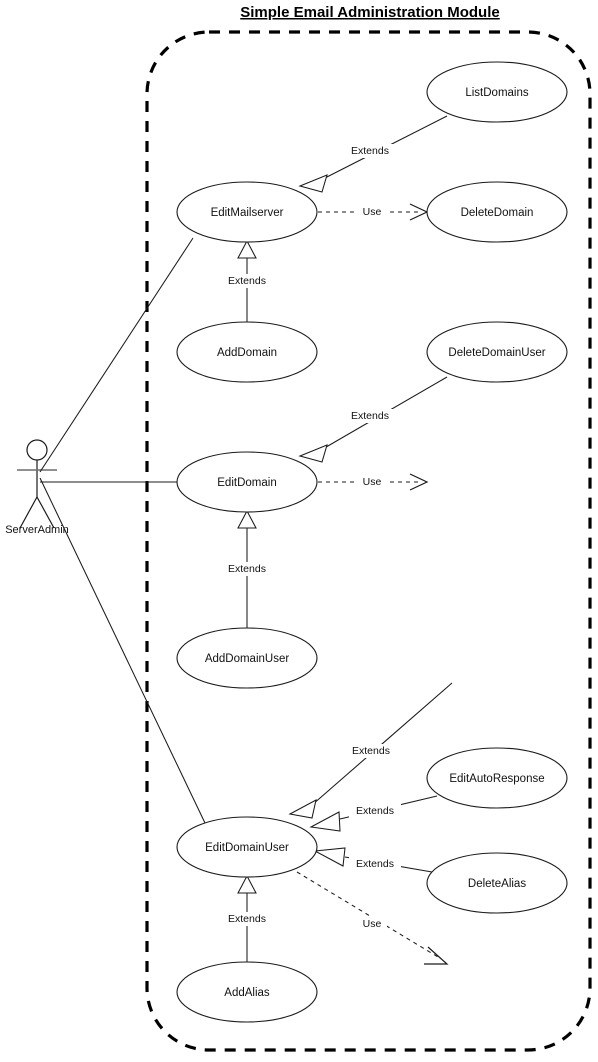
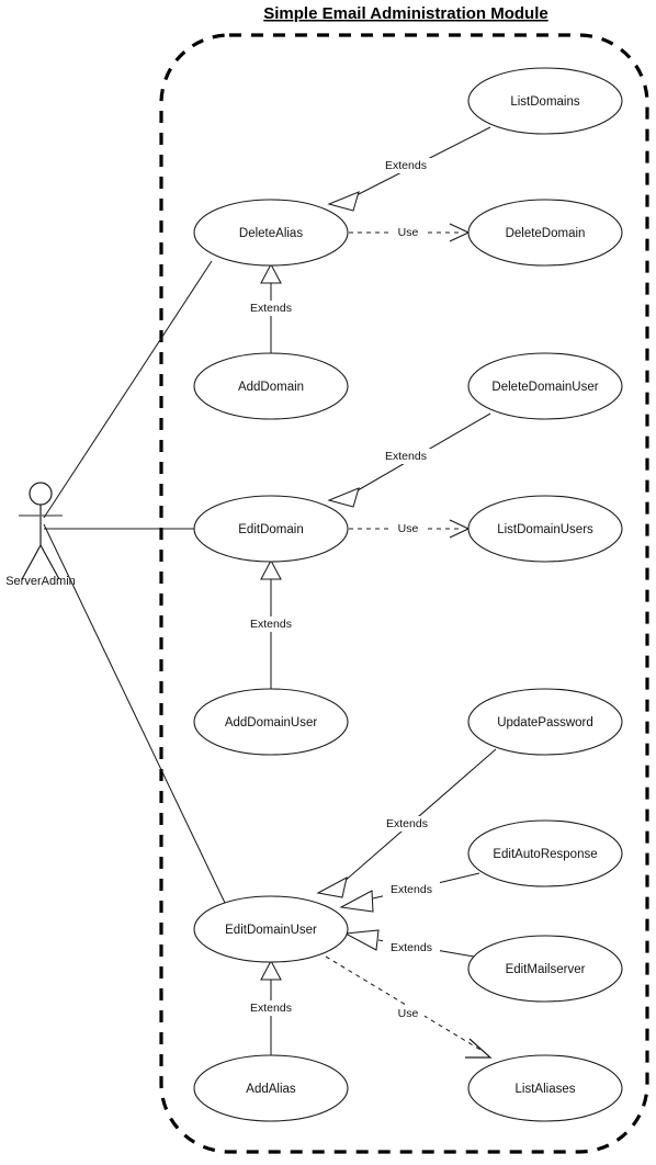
  Simple Email Administration Module
  ServerAdmin
  Extends
  Use
  Extends
  Extends
  Use
  Extends
  Extends
  Extends
  Extends
  Extends
  Use
  ListDomains
- EditMailserver
+ DeleteAlias
  DeleteDomain
  AddDomain
  DeleteDomainUser
  EditDomain
+ ListDomainUsers
  AddDomainUser
+ UpdatePassword
  EditAutoResponse
  EditDomainUser
- DeleteAlias
+ EditMailserver
  AddAlias
+ ListAliases
